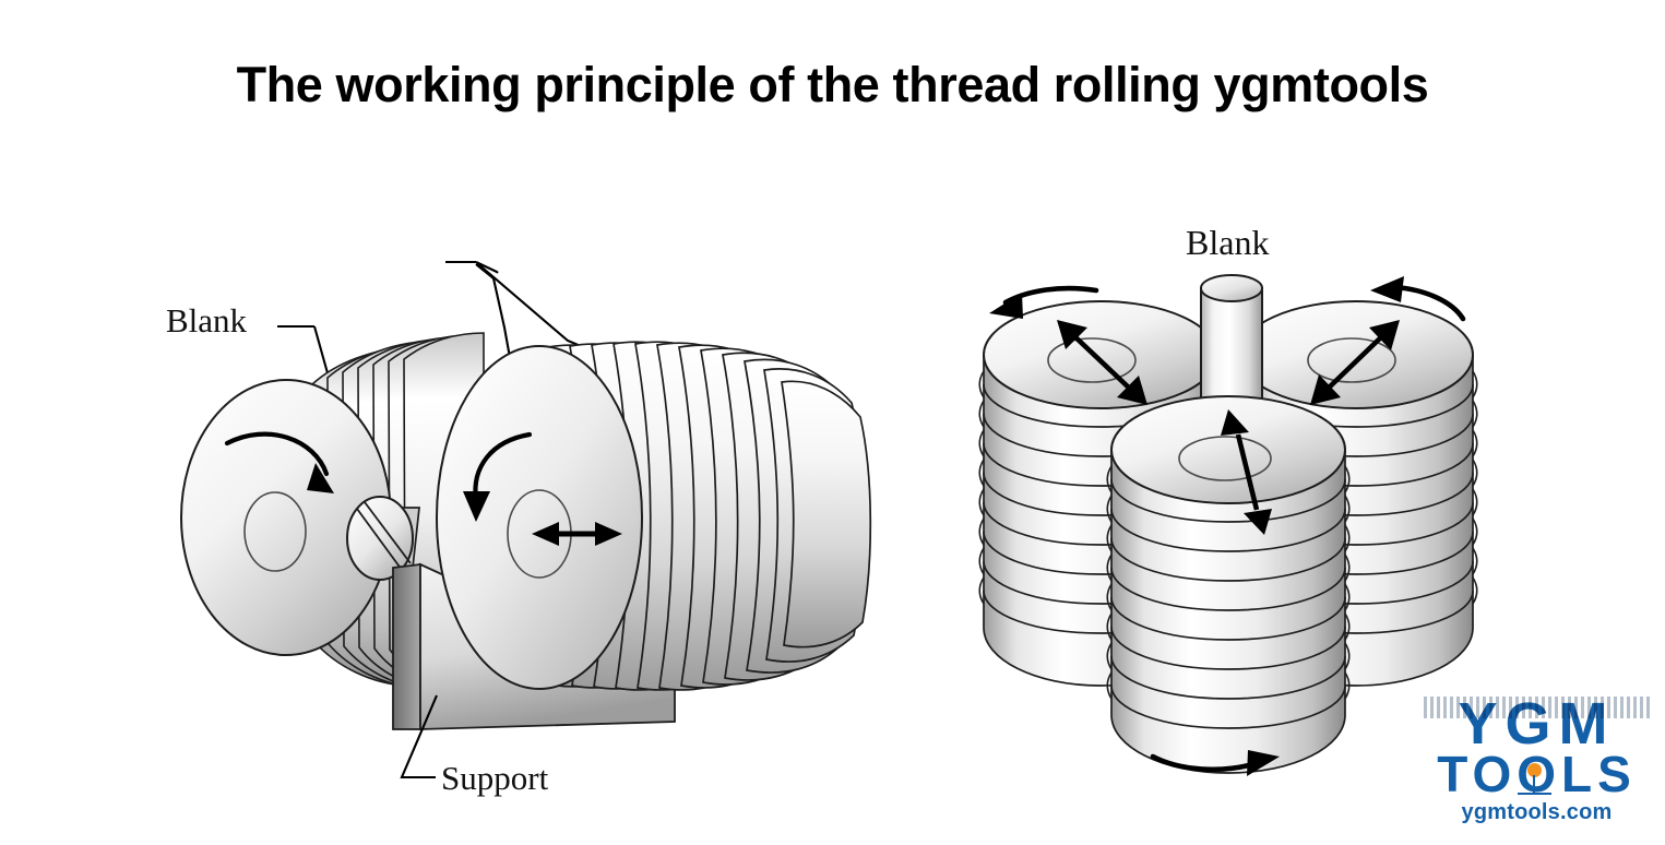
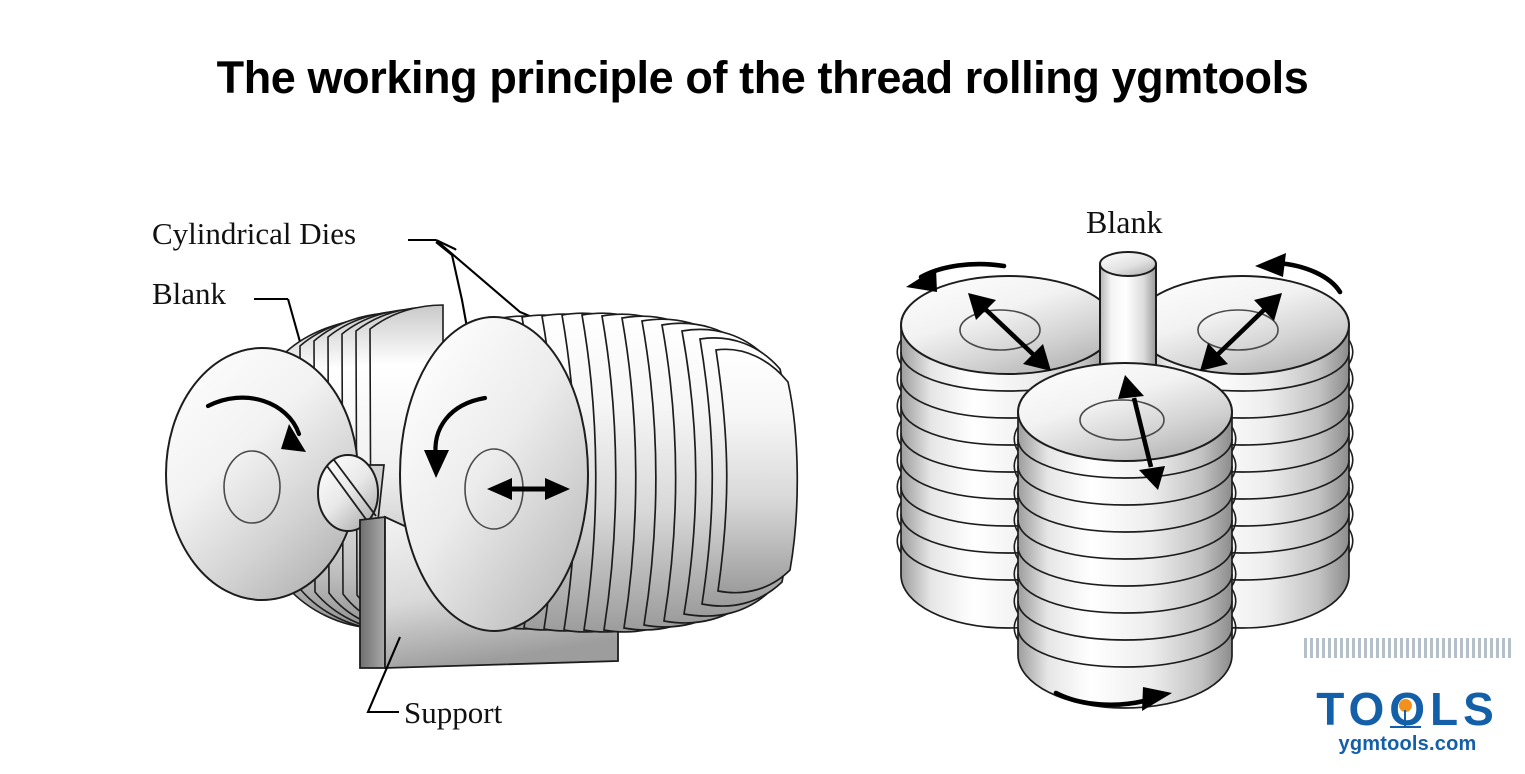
  The working principle of the thread rolling ygmtools
+ Cylindrical Dies
  Blank
  Support
  Blank
- YGM
  TOLS
  ygmtools.com
